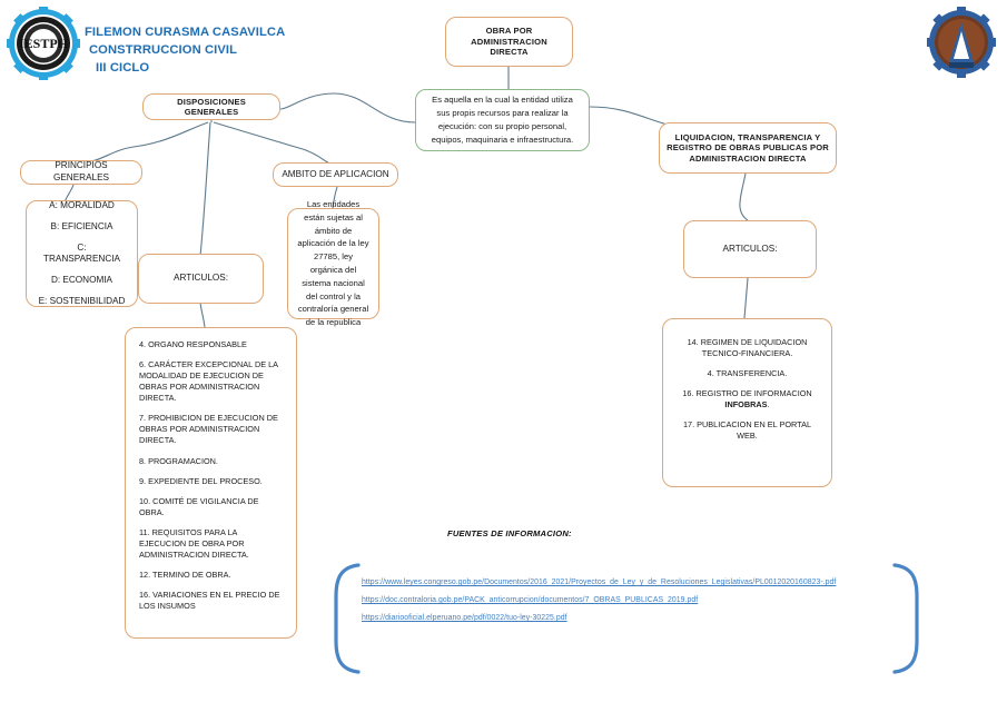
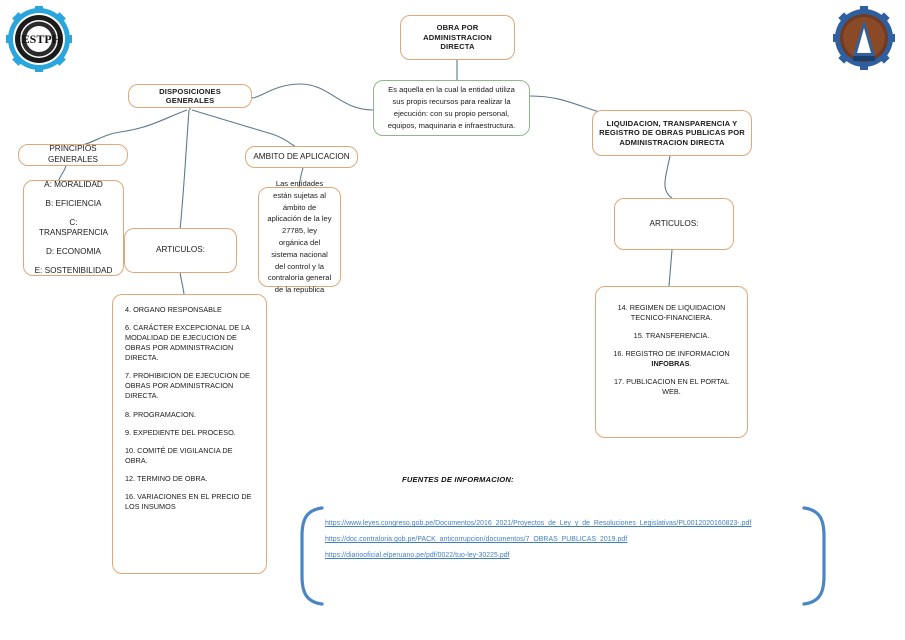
  IESTPH
- FILEMON CURASMA CASAVILCA
- CONSTRRUCCION CIVIL
- III CICLO
  OBRA POR ADMINISTRACION DIRECTA
  Es aquella en la cual la entidad utiliza sus propis recursos para realizar la ejecución: con su propio personal, equipos, maquinaria e infraestructura.
  DISPOSICIONES GENERALES
  PRINCIPIOS GENERALES
  A: MORALIDAD
  B: EFICIENCIA
  C: TRANSPARENCIA
  D: ECONOMIA
  E: SOSTENIBILIDAD
  ARTICULOS:
  4. ORGANO RESPONSABLE
  6. CARÁCTER EXCEPCIONAL DE LA MODALIDAD DE EJECUCION DE OBRAS POR ADMINISTRACION DIRECTA.
  7. PROHIBICION DE EJECUCION DE OBRAS POR ADMINISTRACION DIRECTA.
  8. PROGRAMACION.
  9. EXPEDIENTE DEL PROCESO.
  10. COMITÉ DE VIGILANCIA DE OBRA.
- 11. REQUISITOS PARA LA EJECUCION DE OBRA POR ADMINISTRACION DIRECTA.
  12. TERMINO DE OBRA.
  16. VARIACIONES EN EL PRECIO DE LOS INSUMOS
  AMBITO DE APLICACION
  Las entidades están sujetas al ámbito de aplicación de la ley 27785, ley orgánica del sistema nacional del control y la contraloría general de la republica
  LIQUIDACION, TRANSPARENCIA Y REGISTRO DE OBRAS PUBLICAS POR ADMINISTRACION DIRECTA
  ARTICULOS:
  14. REGIMEN DE LIQUIDACION TECNICO-FINANCIERA.
- 4. TRANSFERENCIA.
+ 15. TRANSFERENCIA.
  16. REGISTRO DE INFORMACION INFOBRAS.
  17. PUBLICACION EN EL PORTAL WEB.
  FUENTES DE INFORMACION:
